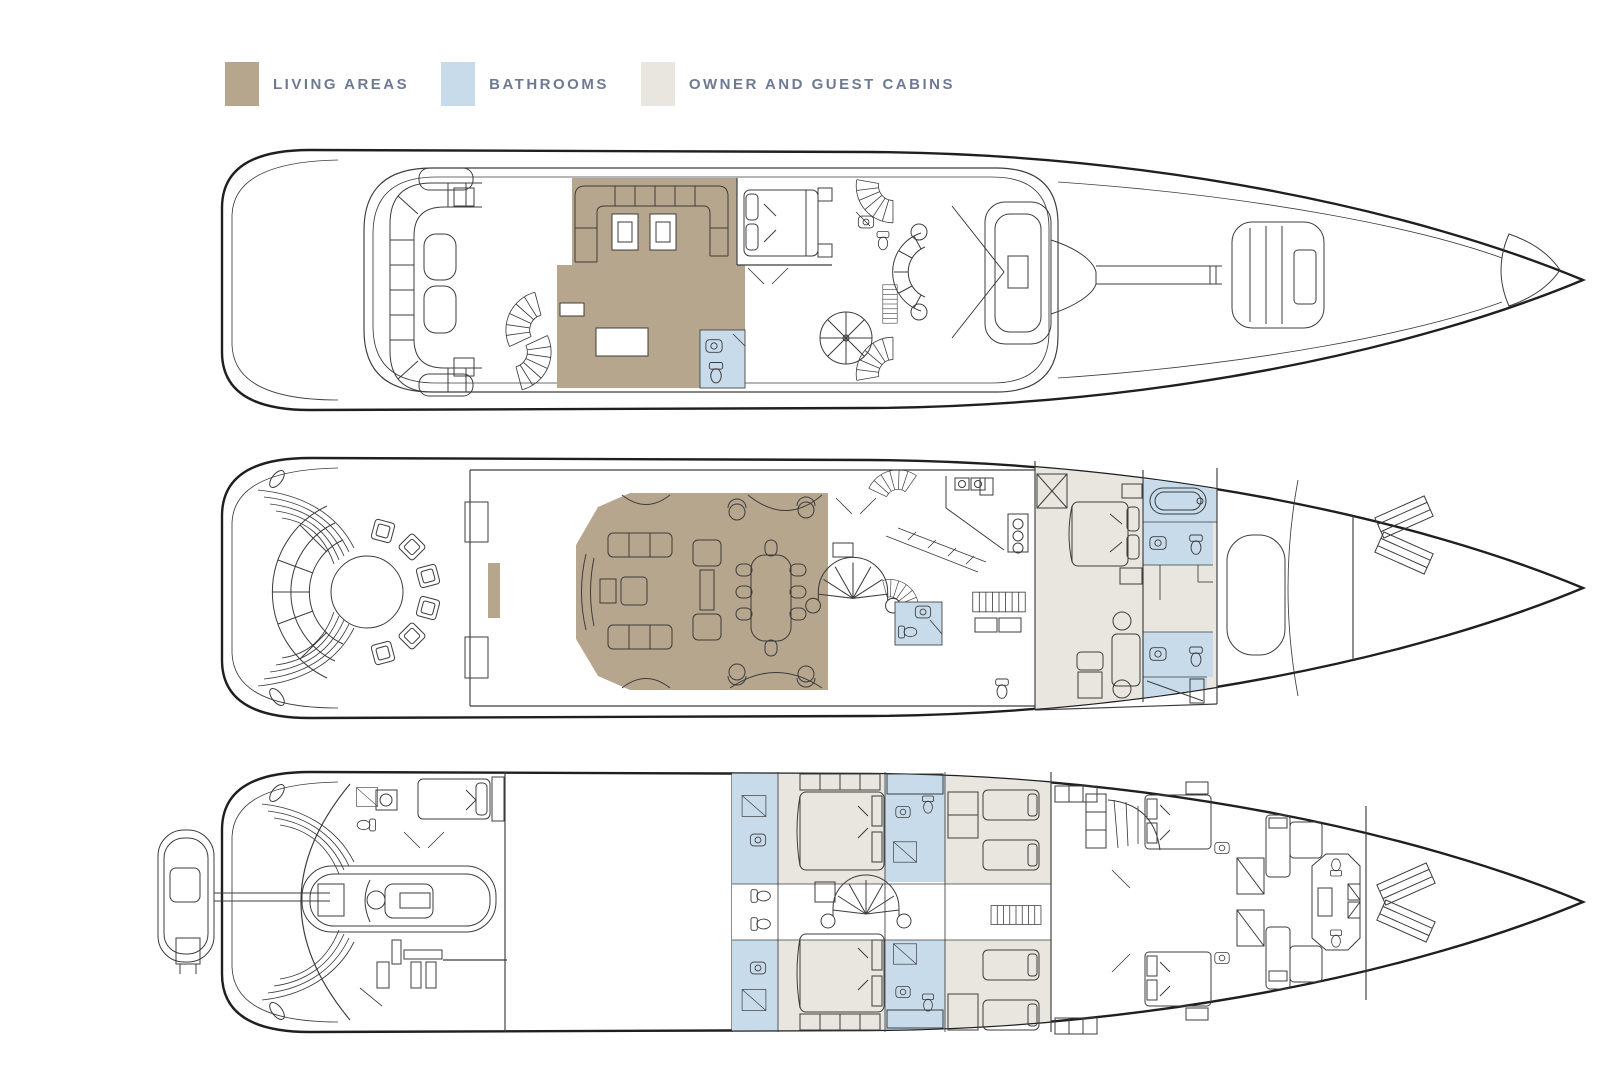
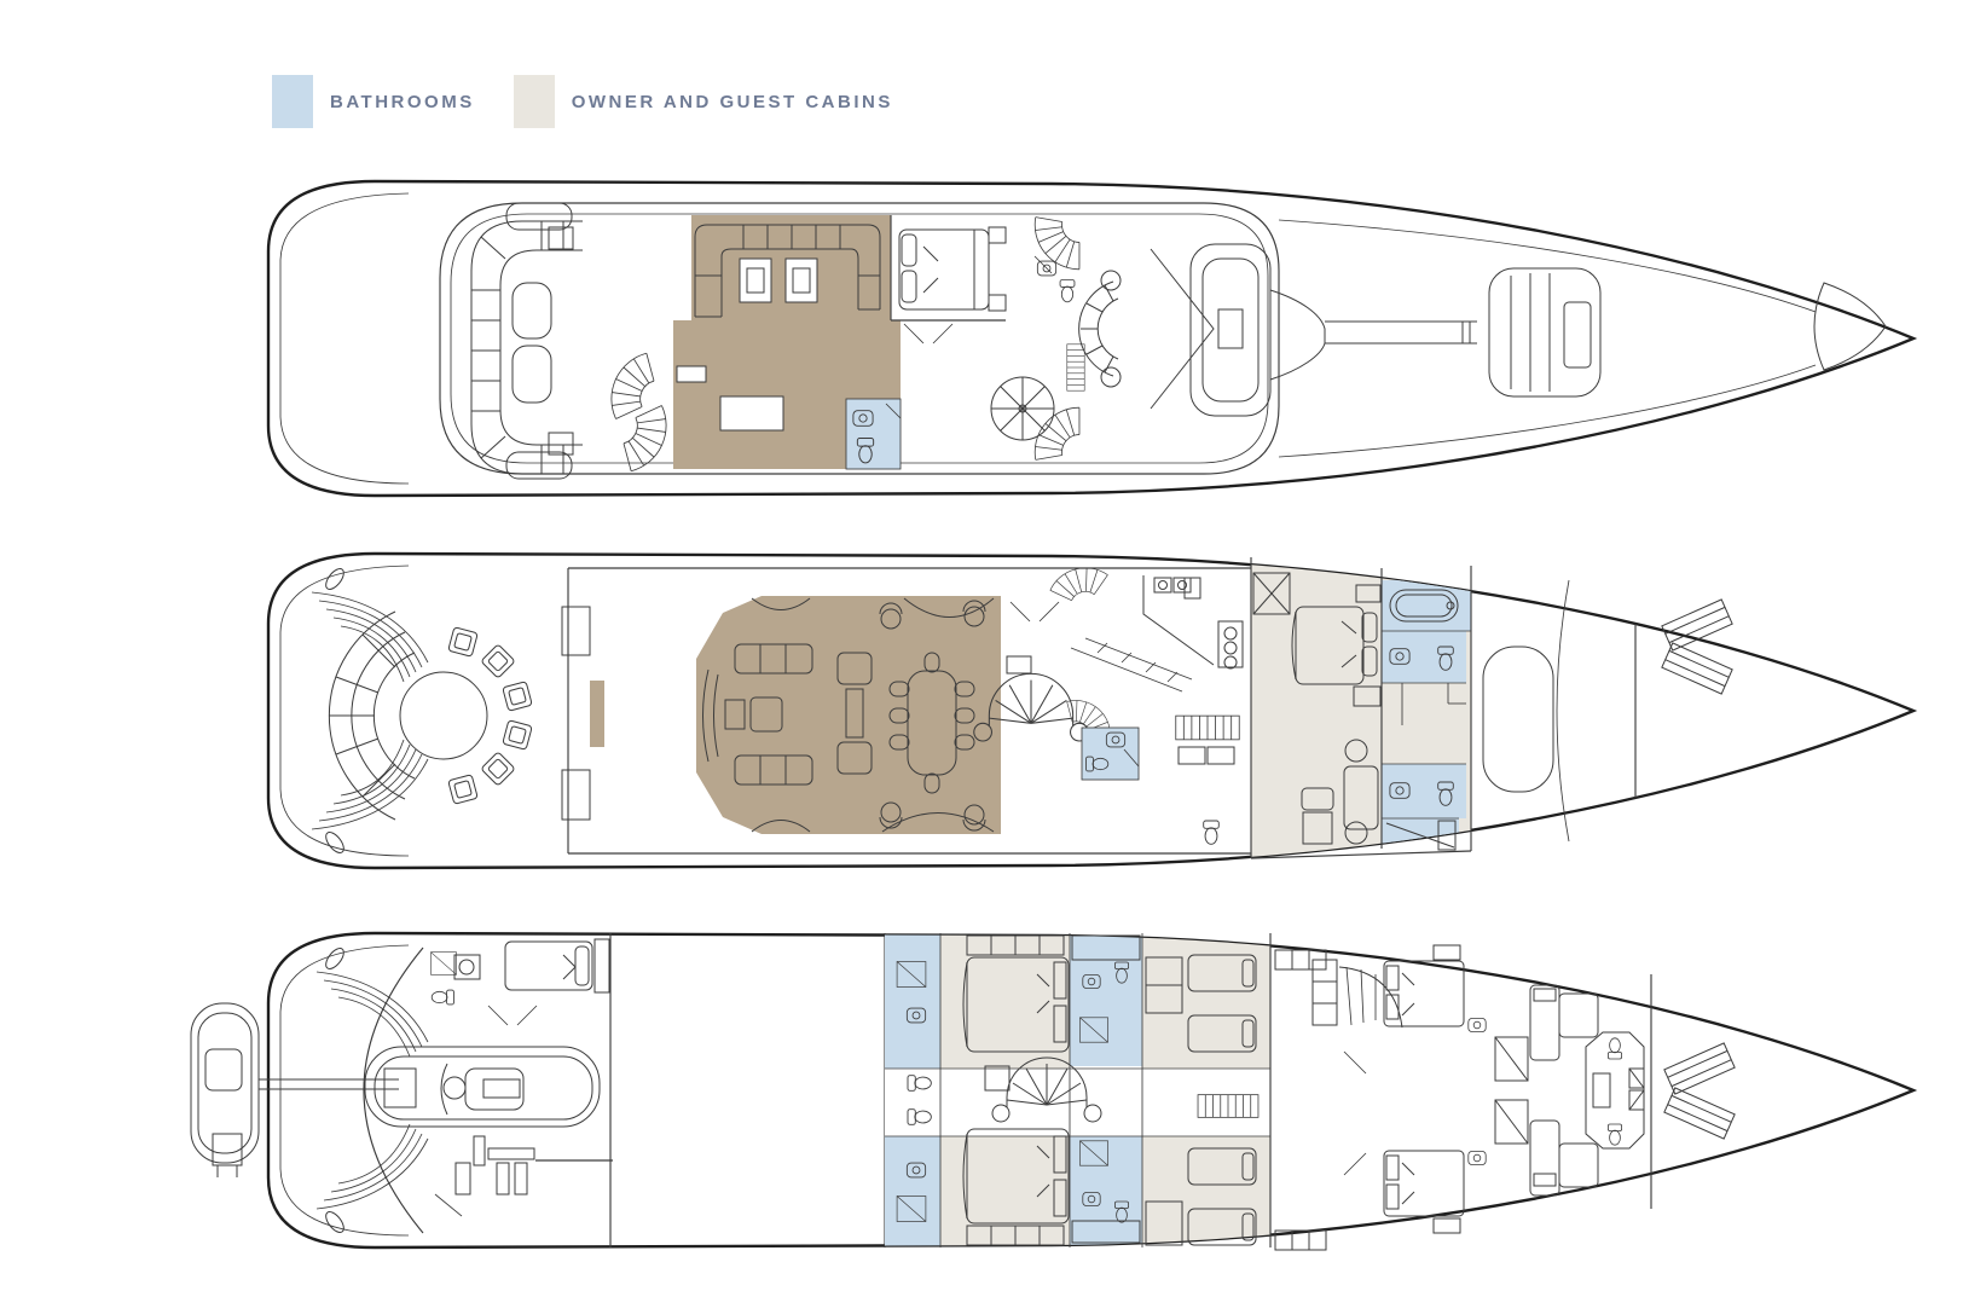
- LIVING AREAS
  BATHROOMS
  OWNER AND GUEST CABINS
